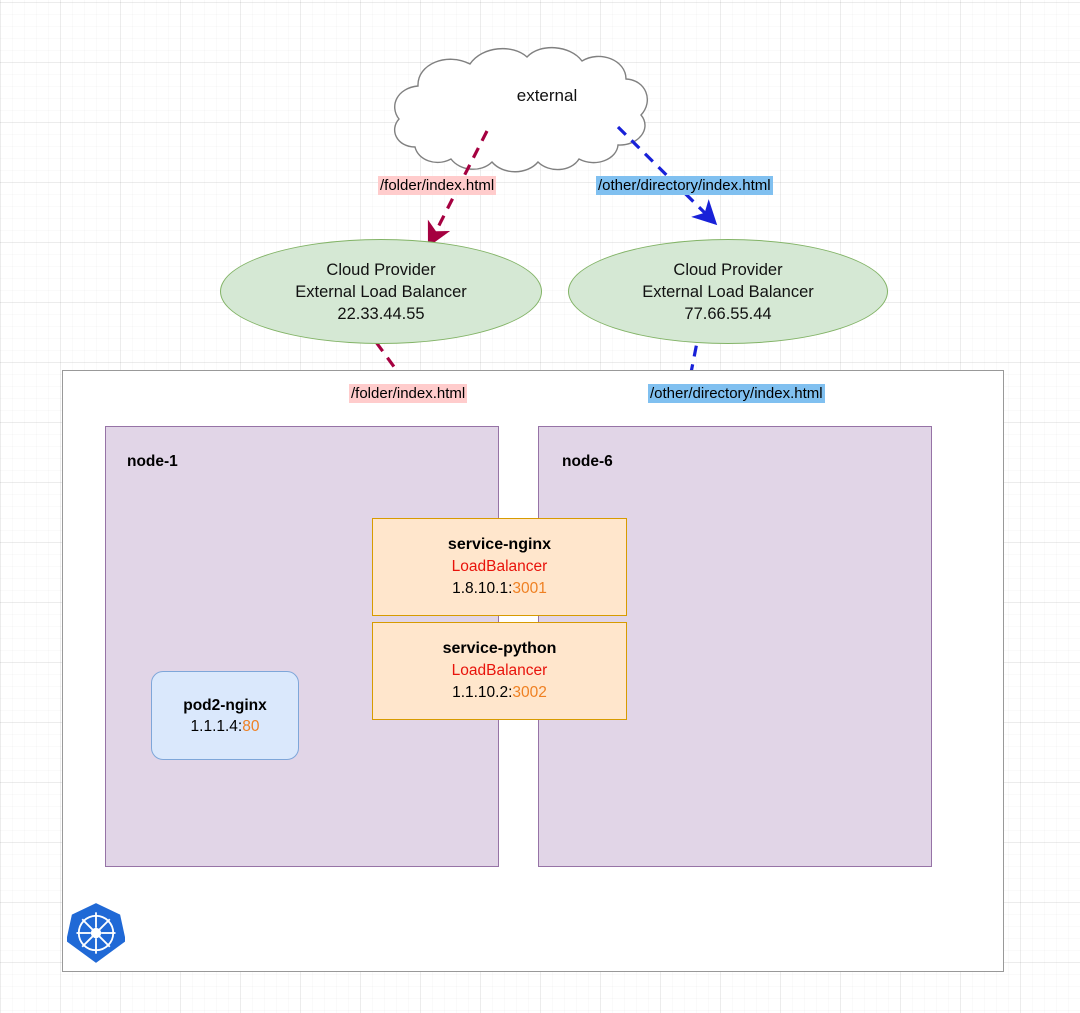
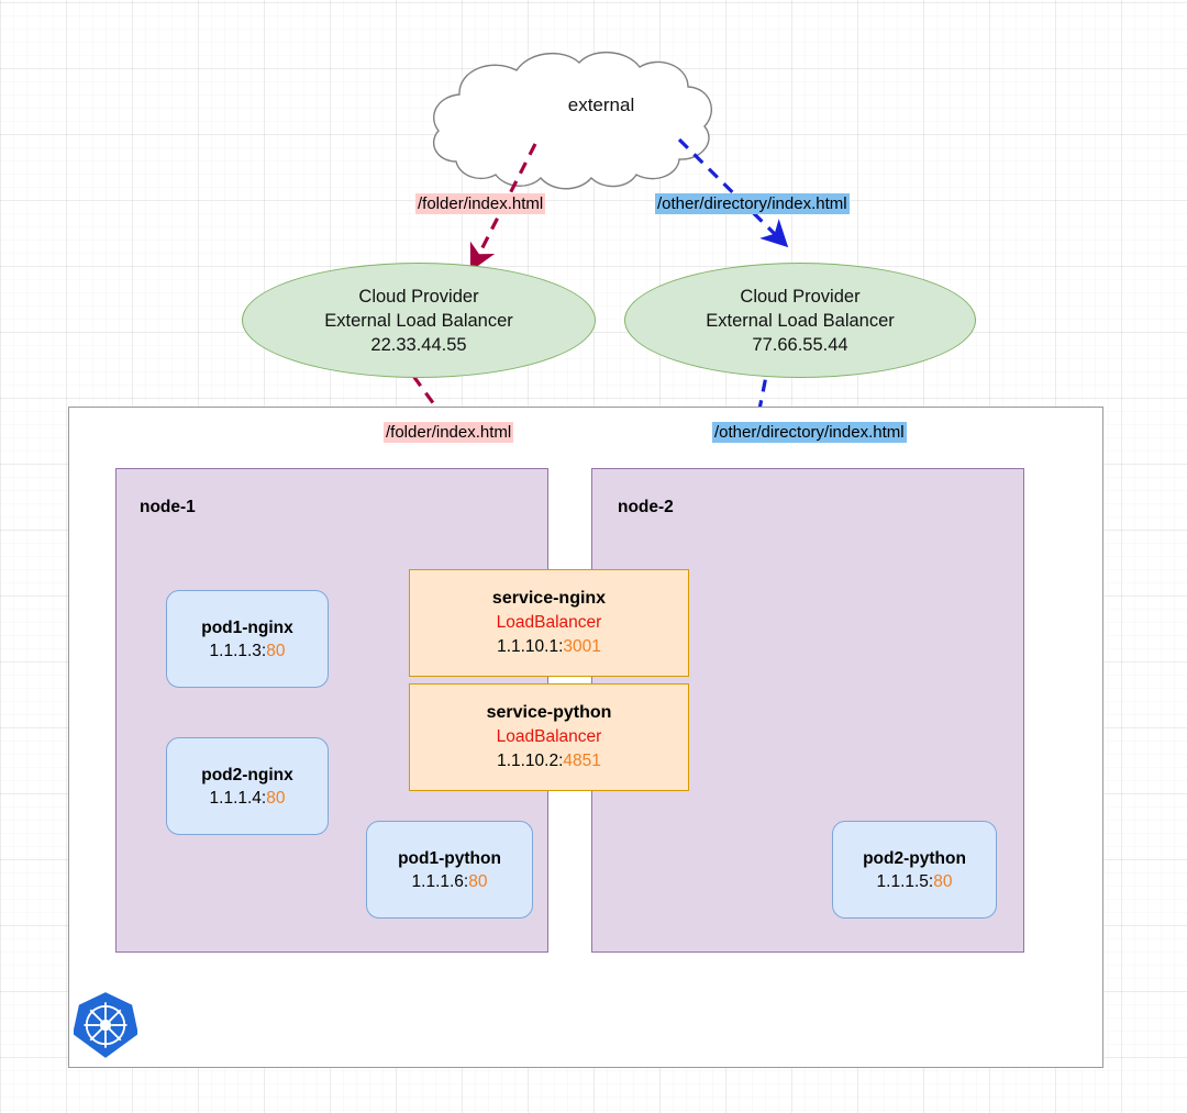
  external
  Cloud Provider
  External Load Balancer
  22.33.44.55
  Cloud Provider
  External Load Balancer
  77.66.55.44
  /folder/index.html
  /other/directory/index.html
  node-1
- node-6
+ node-2
  /folder/index.html
  /other/directory/index.html
  service-nginx
  LoadBalancer
- 1.8.10.1:3001
+ 1.1.10.1:3001
  service-python
  LoadBalancer
- 1.1.10.2:3002
+ 1.1.10.2:4851
+ pod1-nginx
+ 1.1.1.3:80
  pod2-nginx
  1.1.1.4:80
+ pod1-python
+ 1.1.1.6:80
+ pod2-python
+ 1.1.1.5:80
